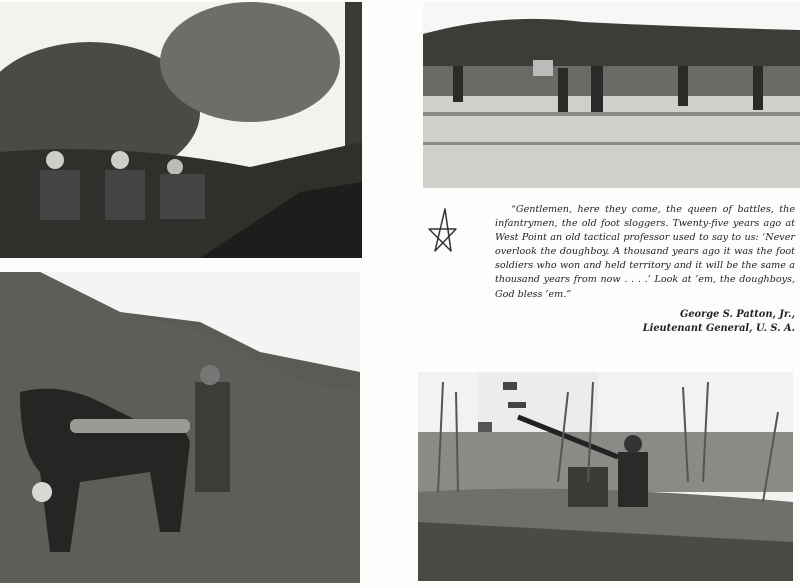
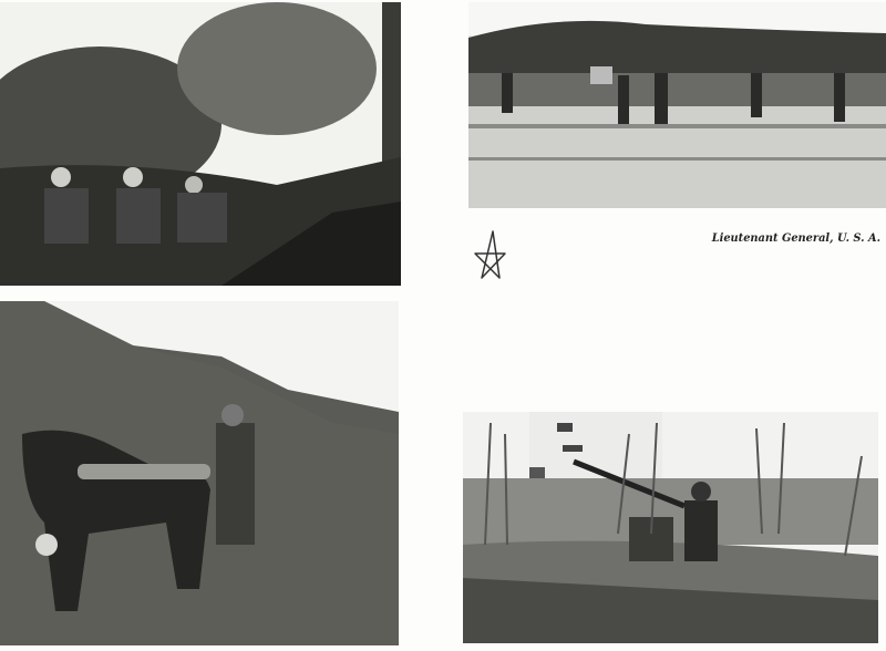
- “Gentlemen, here they come, the queen of battles, the infantrymen, the old foot sloggers. Twenty-five years ago at West Point an old tactical professor used to say to us: ‘Never overlook the doughboy. A thousand years ago it was the foot soldiers who won and held territory and it will be the same a thousand years from now . . . .’ Look at ’em, the doughboys, God bless ’em.”
- George S. Patton, Jr.,
  Lieutenant General, U. S. A.
